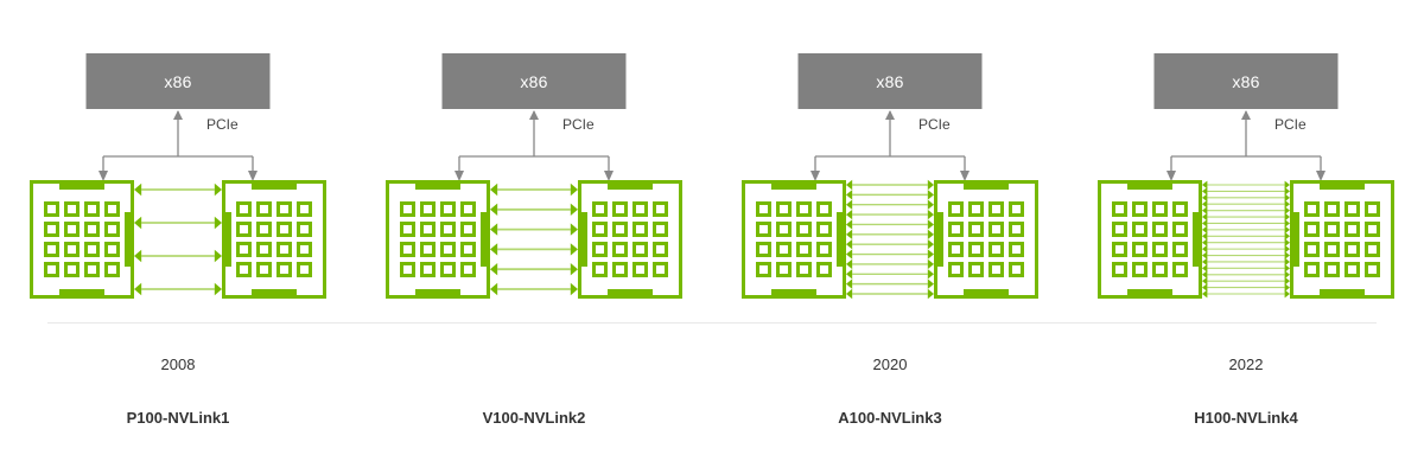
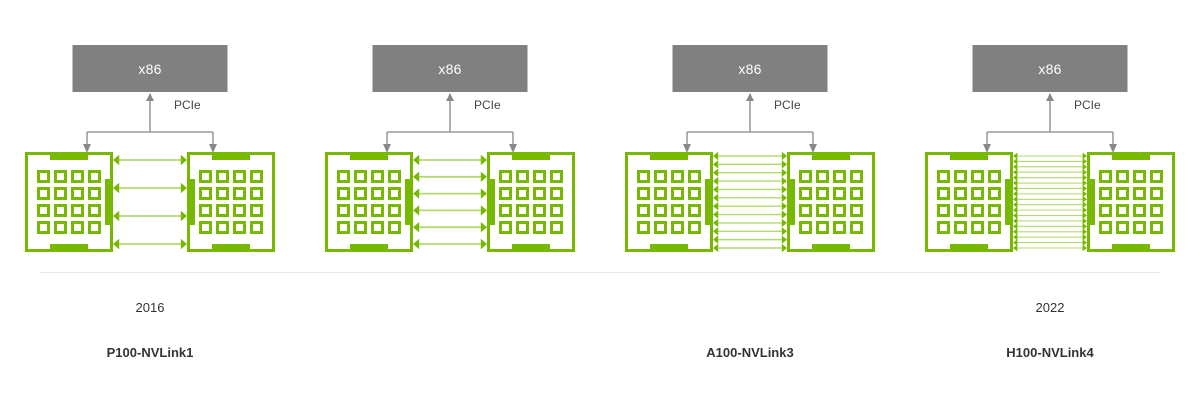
  x86
  PCIe
- 2008
+ 2016
  P100-NVLink1
  x86
  PCIe
- V100-NVLink2
  x86
  PCIe
- 2020
  A100-NVLink3
  x86
  PCIe
  2022
  H100-NVLink4
